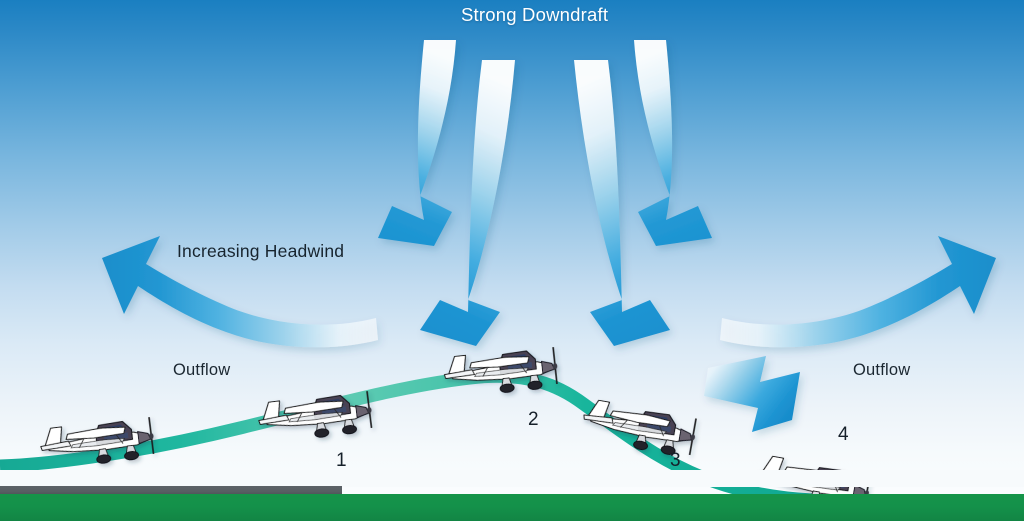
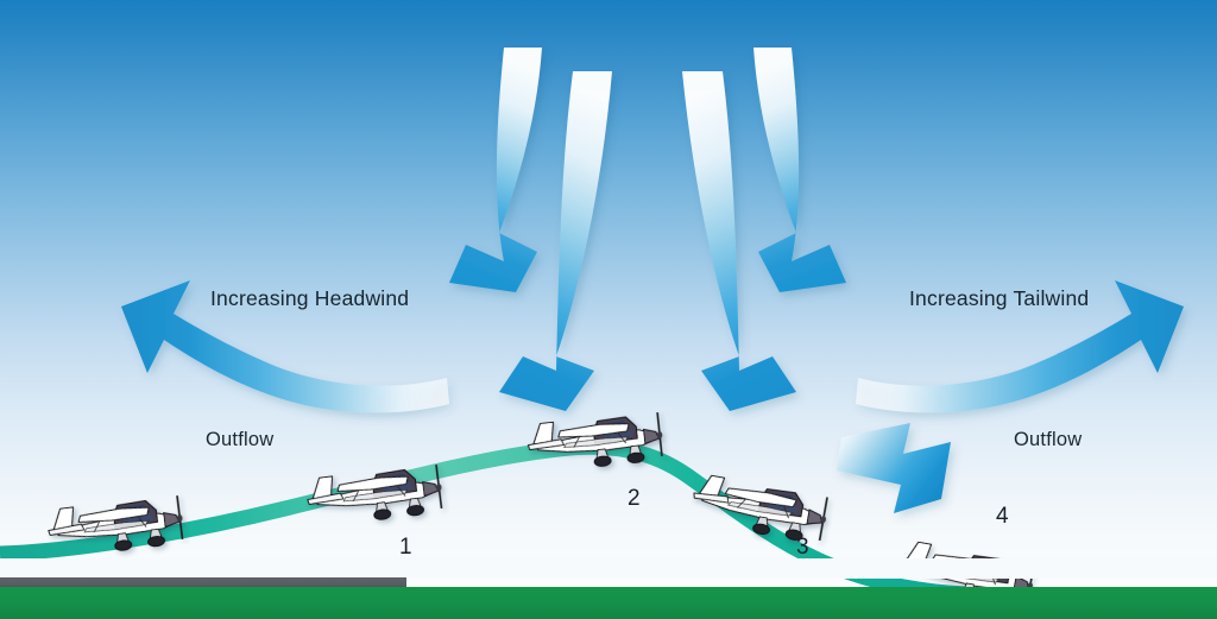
- Strong Downdraft
  Increasing Headwind
+ Increasing Tailwind
  Outflow
  Outflow
  1
  2
  3
  4
